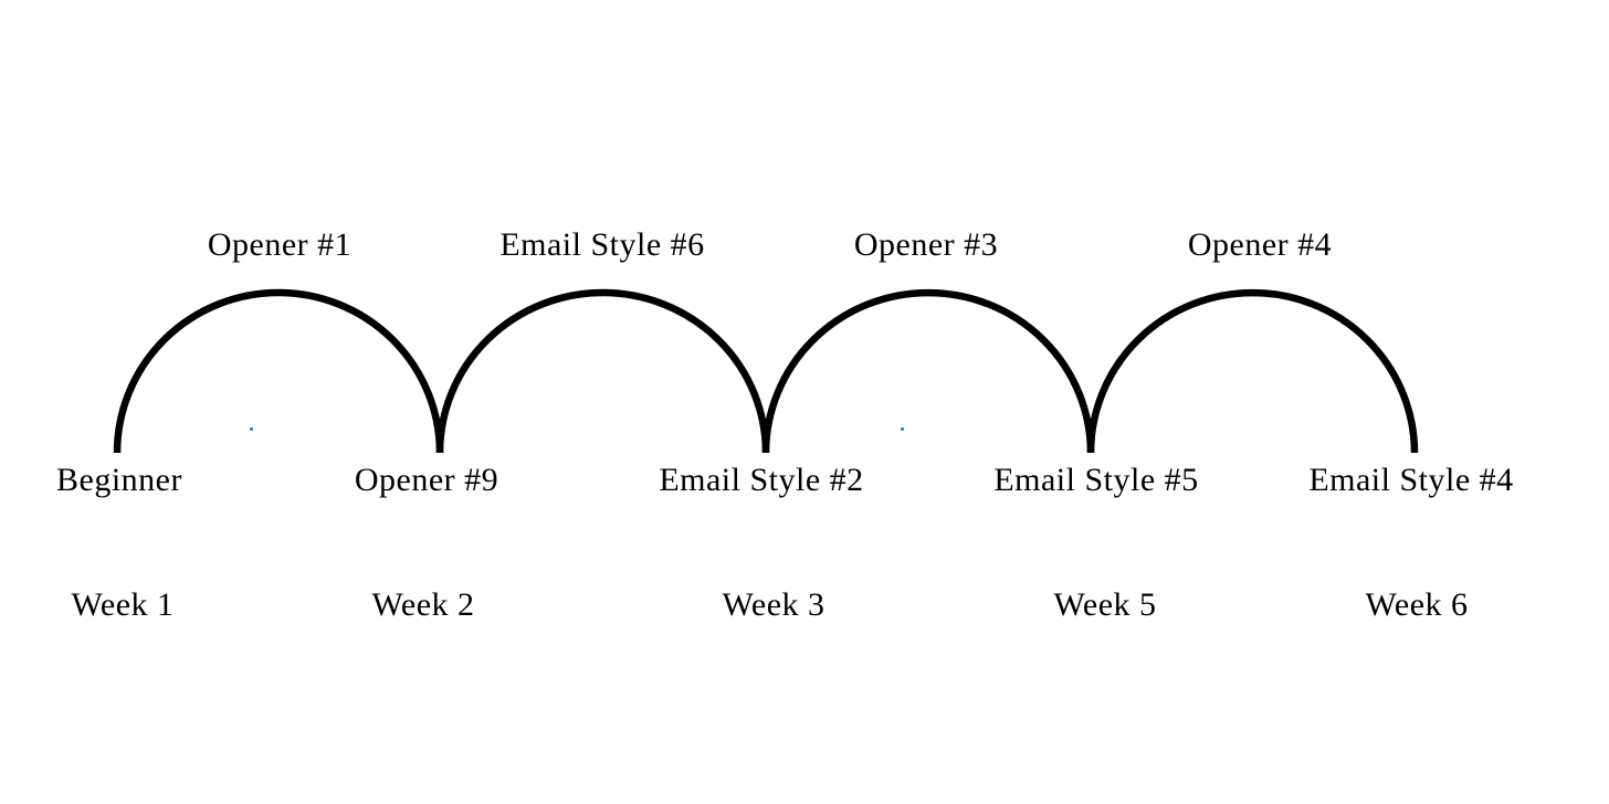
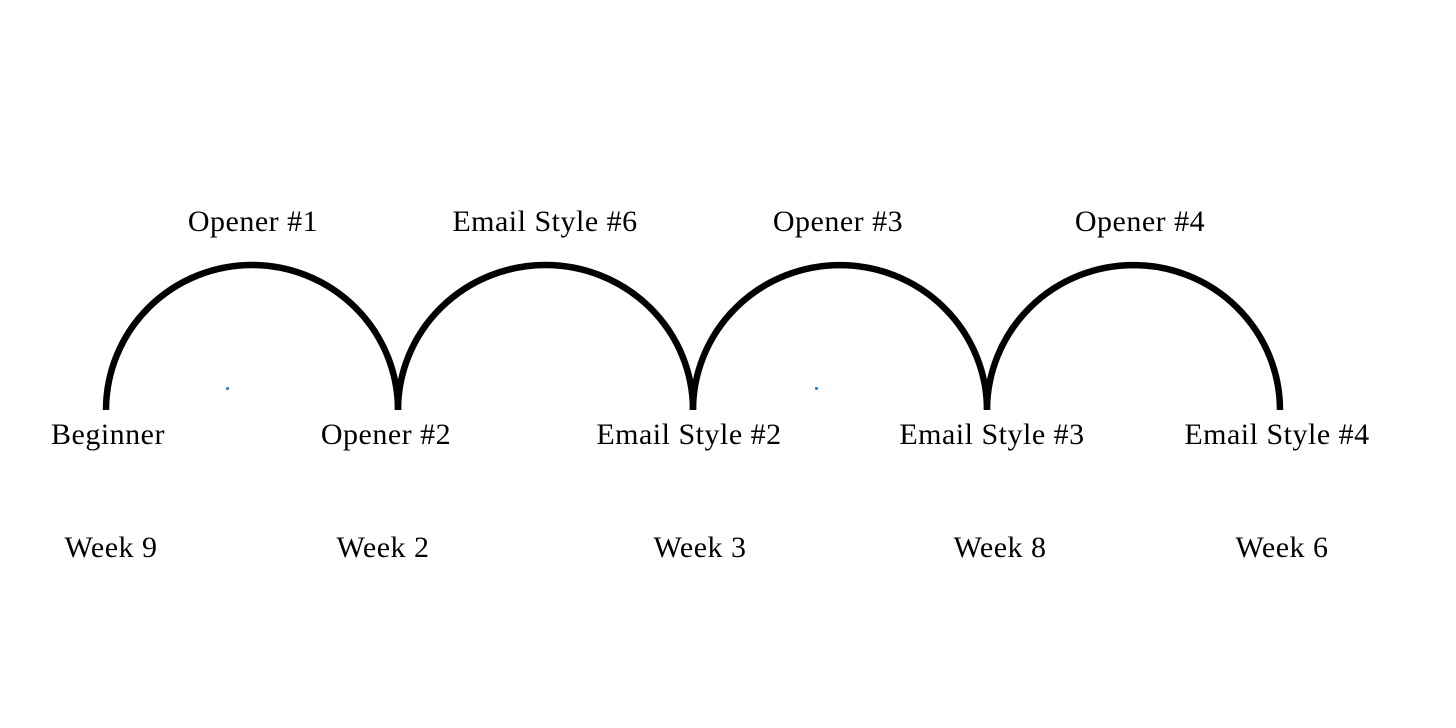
  Opener #1
  Email Style #6
  Opener #3
  Opener #4
  Beginner
- Opener #9
+ Opener #2
  Email Style #2
- Email Style #5
+ Email Style #3
  Email Style #4
- Week 1
+ Week 9
  Week 2
  Week 3
- Week 5
+ Week 8
  Week 6
